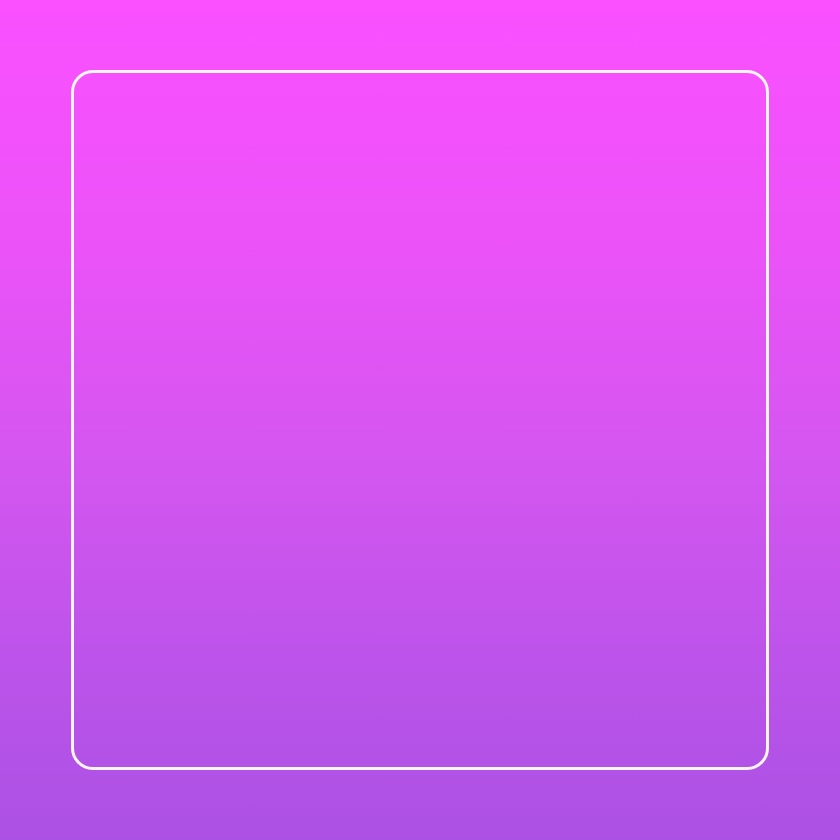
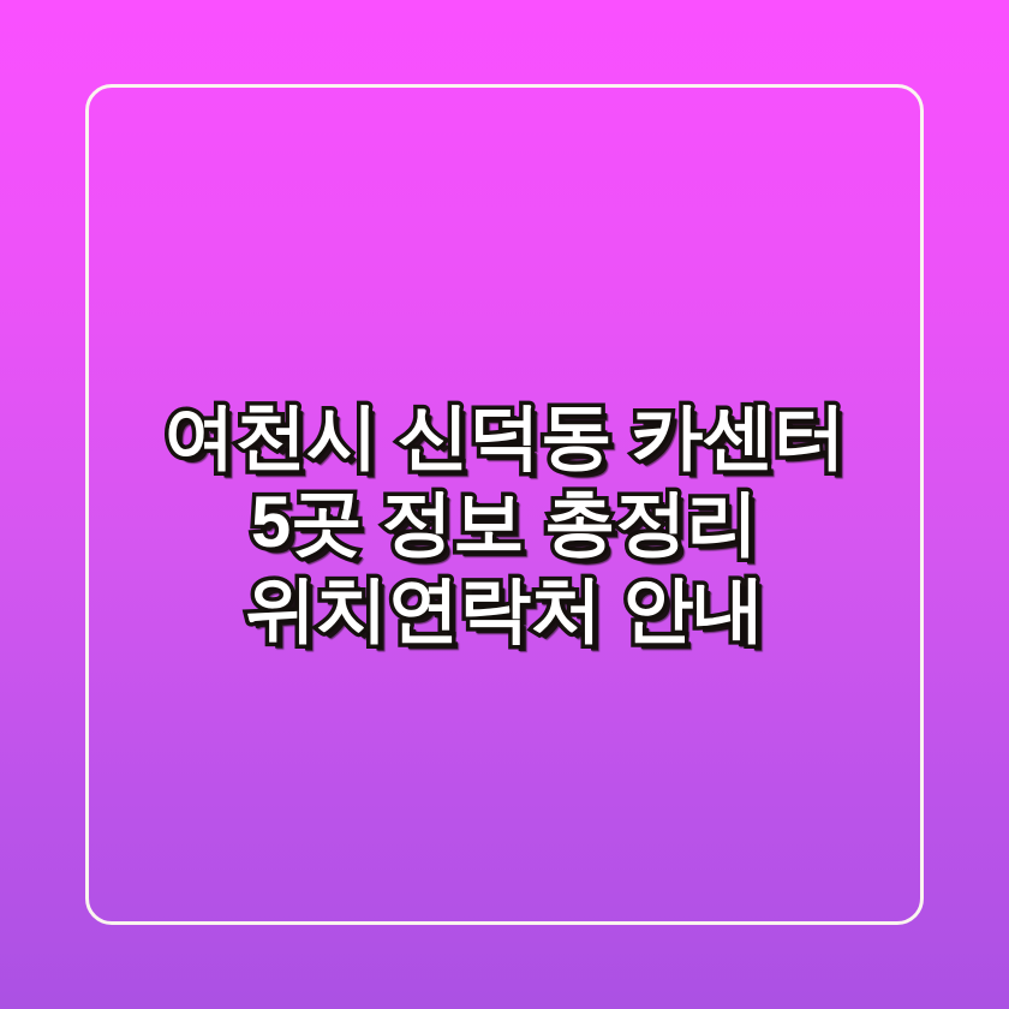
+ 여천시 신덕동 카센터
+ 5곳 정보 총정리
+ 위치연락처 안내
